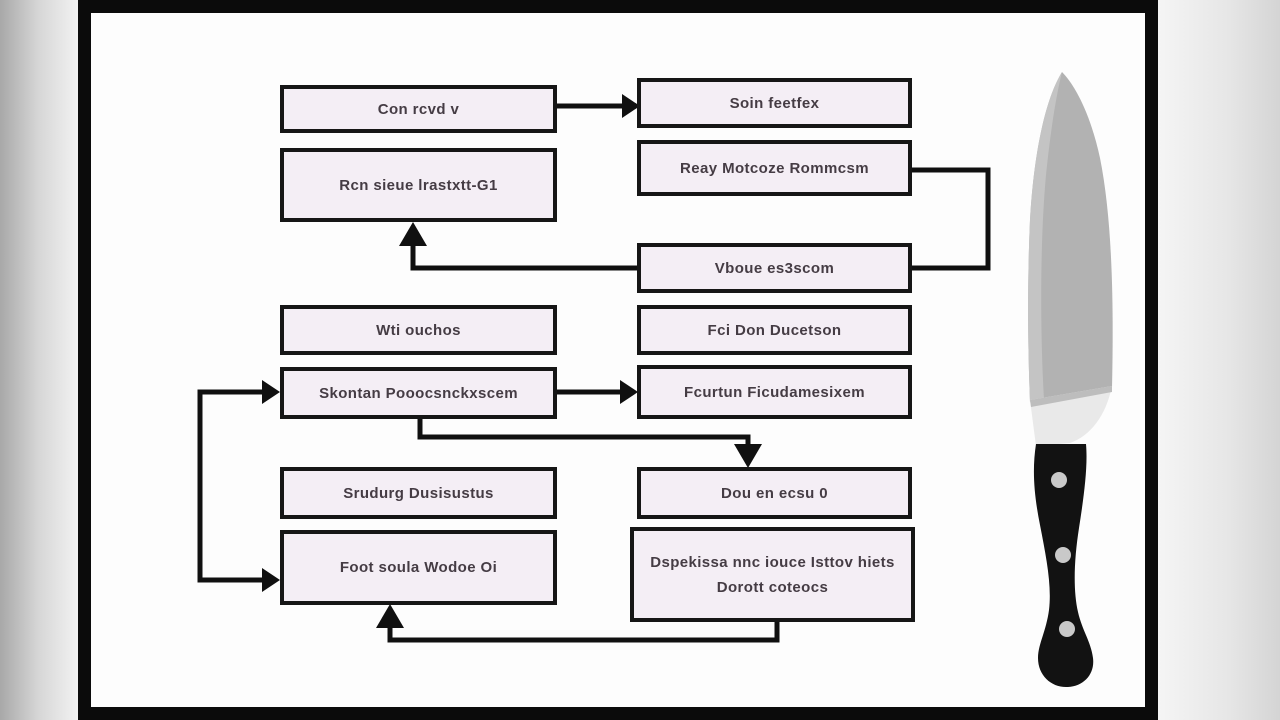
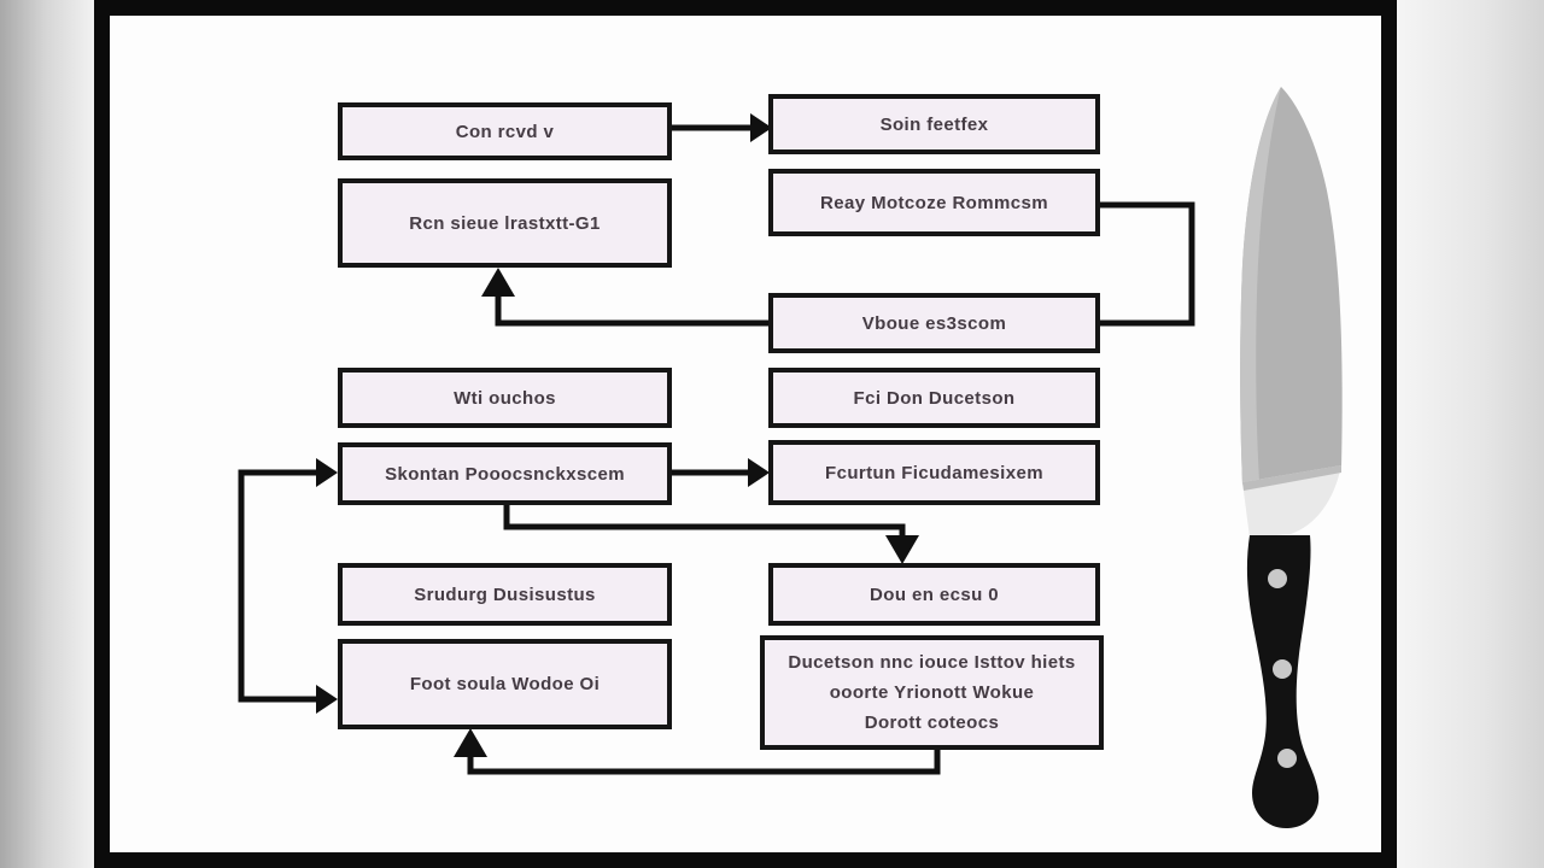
  Con rcvd v
  Rcn sieue lrastxtt-G1
  Wti ouchos
  Skontan Pooocsnckxscem
  Srudurg Dusisustus
  Foot soula Wodoe Oi
  Soin feetfex
  Reay Motcoze Rommcsm
  Vboue es3scom
  Fci Don Ducetson
  Fcurtun Ficudamesixem
  Dou en ecsu 0
- Dspekissa nnc iouce Isttov hiets
+ Ducetson nnc iouce Isttov hiets
+ ooorte Yrionott Wokue
  Dorott coteocs
